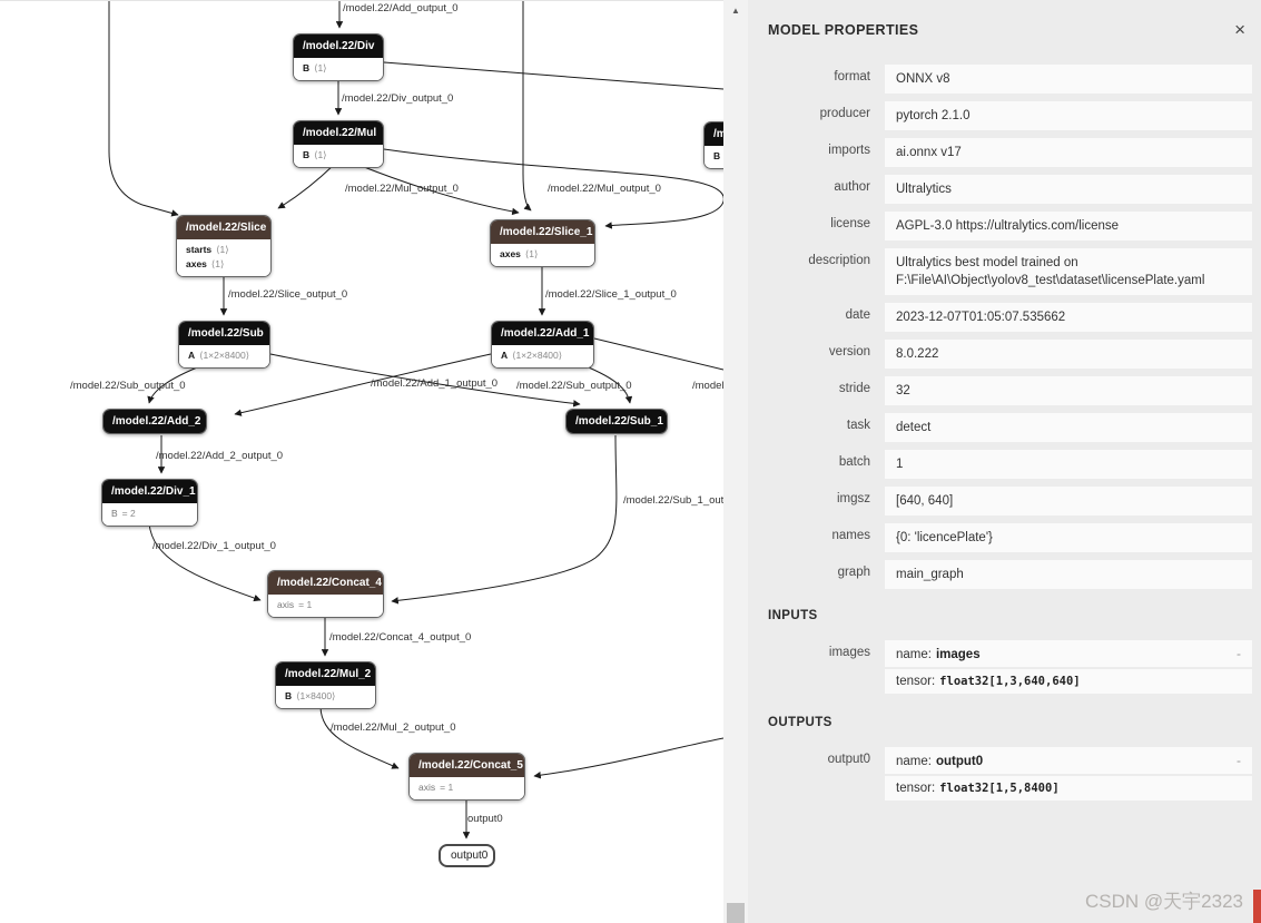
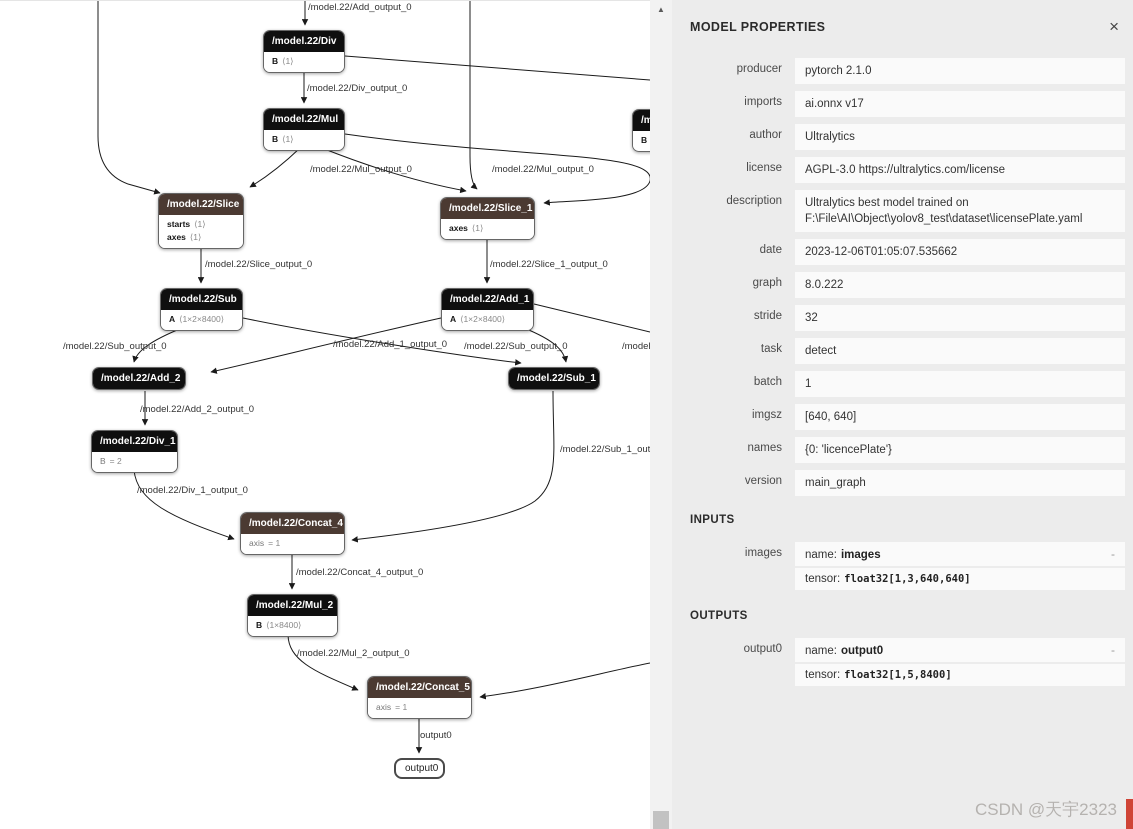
  /model.22/Div
  B ⟨1⟩
  /model.22/Mul
  B ⟨1⟩
  /m
  /model.22/Slice
  starts ⟨1⟩
  axes ⟨1⟩
  /model.22/Slice_1
  axes ⟨1⟩
  /model.22/Sub
  A ⟨1×2×8400⟩
  /model.22/Add_1
  A ⟨1×2×8400⟩
  /model.22/Add_2
  /model.22/Sub_1
  /model.22/Div_1
  B = 2
  /model.22/Concat_4
  axis = 1
  /model.22/Mul_2
  B ⟨1×8400⟩
  /model.22/Concat_5
  axis = 1
  output0
  /model.22/Add_output_0
  /model.22/Div_output_0
  /model.22/Mul_output_0
  /model.22/Mul_output_0
  /model.22/Slice_output_0
  /model.22/Slice_1_output_0
  /model.22/Sub_output_0
  /model.22/Add_1_output_0
  /model.22/Sub_output_0
  /mode
  /model.22/Add_2_output_0
  /model.22/Sub_1_out
  /model.22/Div_1_output_0
  /model.22/Concat_4_output_0
  /model.22/Mul_2_output_0
  output0
  ▲
  MODEL PROPERTIES
  ×
- format
- ONNX v8
  producer
  pytorch 2.1.0
  imports
  ai.onnx v17
  author
  Ultralytics
  license
  AGPL-3.0 https://ultralytics.com/license
  description
  Ultralytics best model trained on
  F:\File\AI\Object\yolov8_test\dataset\licensePlate.yaml
  date
- 2023-12-07T01:05:07.535662
+ 2023-12-06T01:05:07.535662
- version
+ graph
  8.0.222
  stride
  32
  task
  detect
  batch
  1
  imgsz
  [640, 640]
  names
  {0: 'licencePlate'}
- graph
+ version
  main_graph
  INPUTS
  images
  name:
  images
  -
  tensor:
  float32[1,3,640,640]
  OUTPUTS
  output0
  name:
  output0
  -
  tensor:
  float32[1,5,8400]
  CSDN @天宇2323
